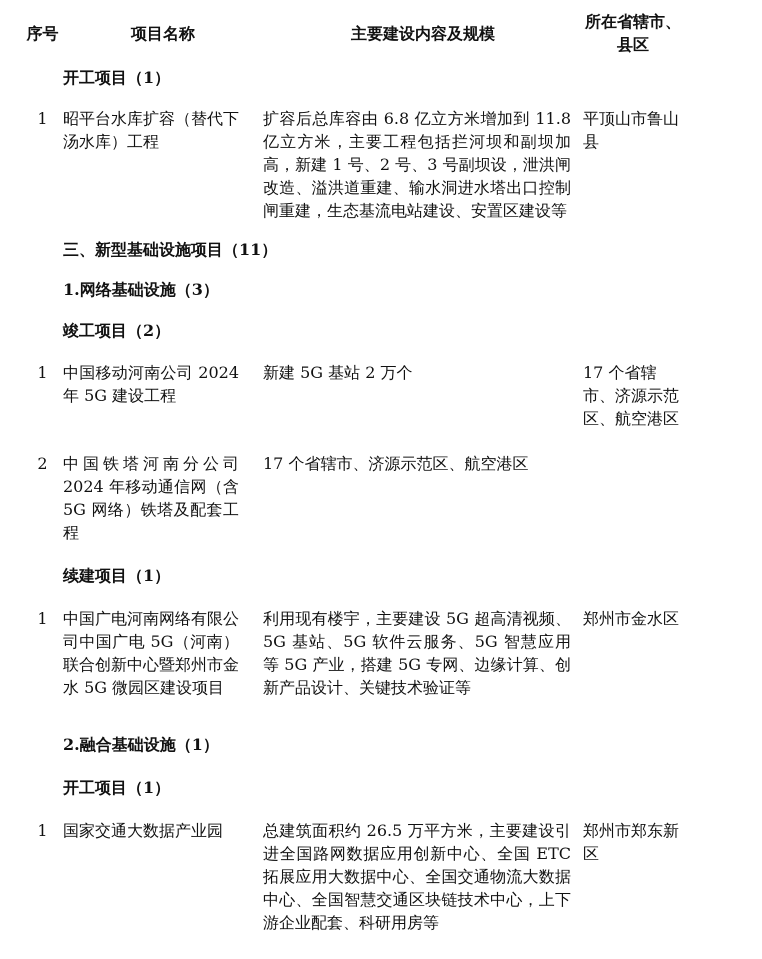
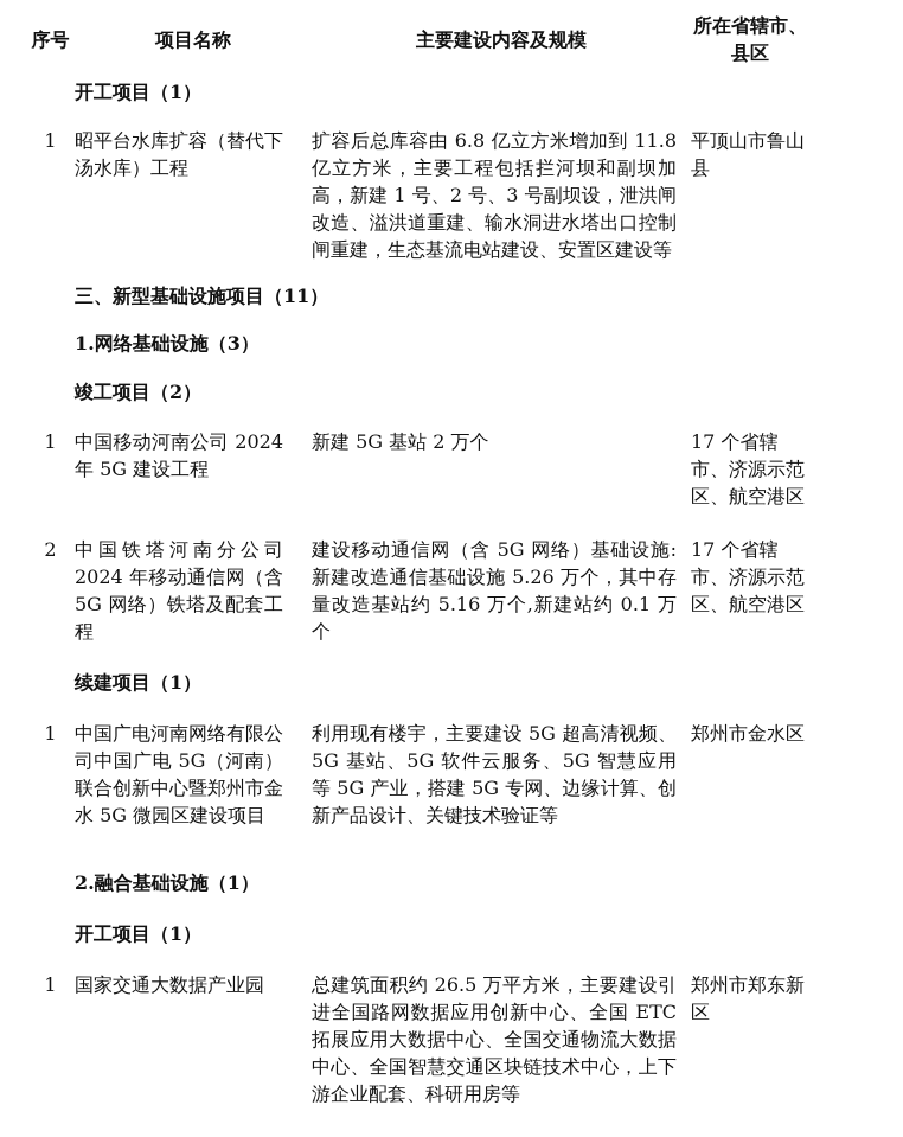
  序号
  项目名称
  主要建设内容及规模
  所在省辖市、
  县区
  开工项目（1）
  1
  昭平台水库扩容（替代下汤水库）工程
  扩容后总库容由 6.8 亿立方米增加到 11.8 亿立方米，主要工程包括拦河坝和副坝加高，新建 1 号、2 号、3 号副坝设，泄洪闸改造、溢洪道重建、输水洞进水塔出口控制闸重建，生态基流电站建设、安置区建设等
  平顶山市鲁山县
  三、新型基础设施项目（11）
  1.网络基础设施（3）
  竣工项目（2）
  1
  中国移动河南公司 2024 年 5G 建设工程
  新建 5G 基站 2 万个
  17 个省辖市、济源示范区、航空港区
  2
  中国铁塔河南分公司 2024 年移动通信网（含 5G 网络）铁塔及配套工程
+ 建设移动通信网（含 5G 网络）基础设施: 新建改造通信基础设施 5.26 万个，其中存量改造基站约 5.16 万个,新建站约 0.1 万个
  17 个省辖市、济源示范区、航空港区
  续建项目（1）
  1
  中国广电河南网络有限公司中国广电 5G（河南）联合创新中心暨郑州市金水 5G 微园区建设项目
  利用现有楼宇，主要建设 5G 超高清视频、5G 基站、5G 软件云服务、5G 智慧应用等 5G 产业，搭建 5G 专网、边缘计算、创新产品设计、关键技术验证等
  郑州市金水区
  2.融合基础设施（1）
  开工项目（1）
  1
  国家交通大数据产业园
  总建筑面积约 26.5 万平方米，主要建设引进全国路网数据应用创新中心、全国 ETC 拓展应用大数据中心、全国交通物流大数据中心、全国智慧交通区块链技术中心，上下游企业配套、科研用房等
  郑州市郑东新区
